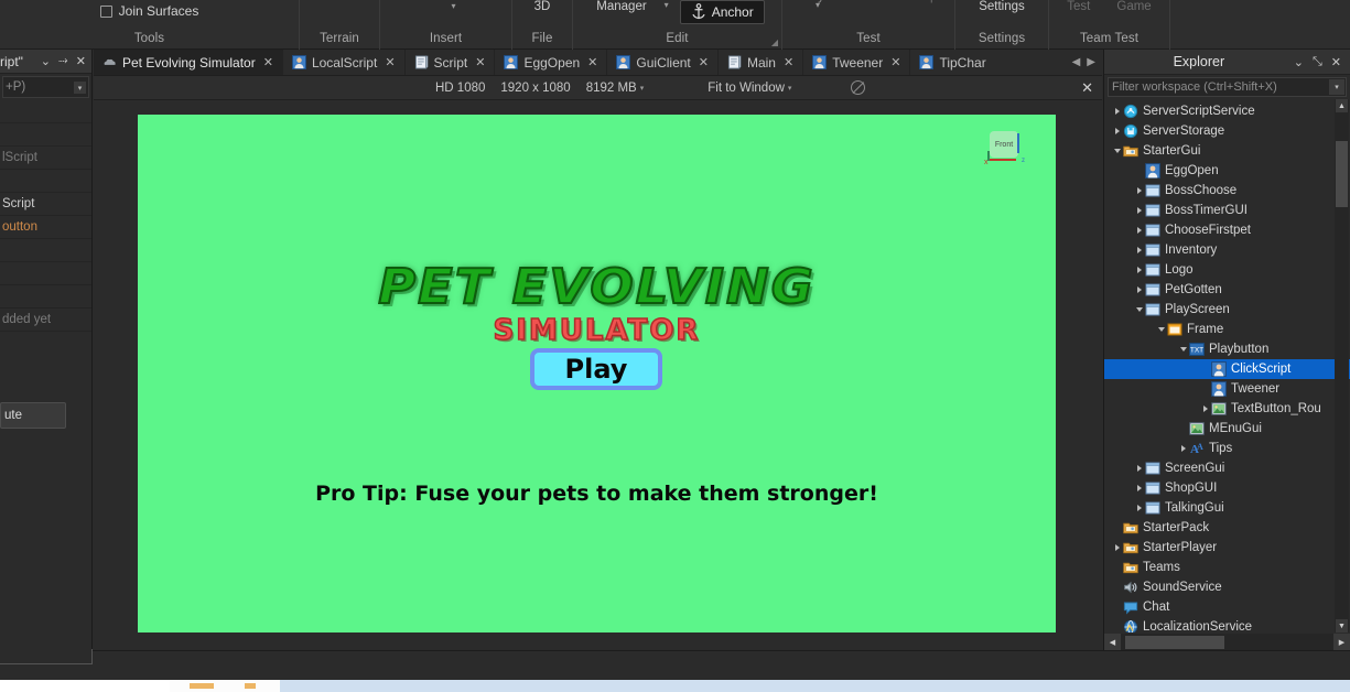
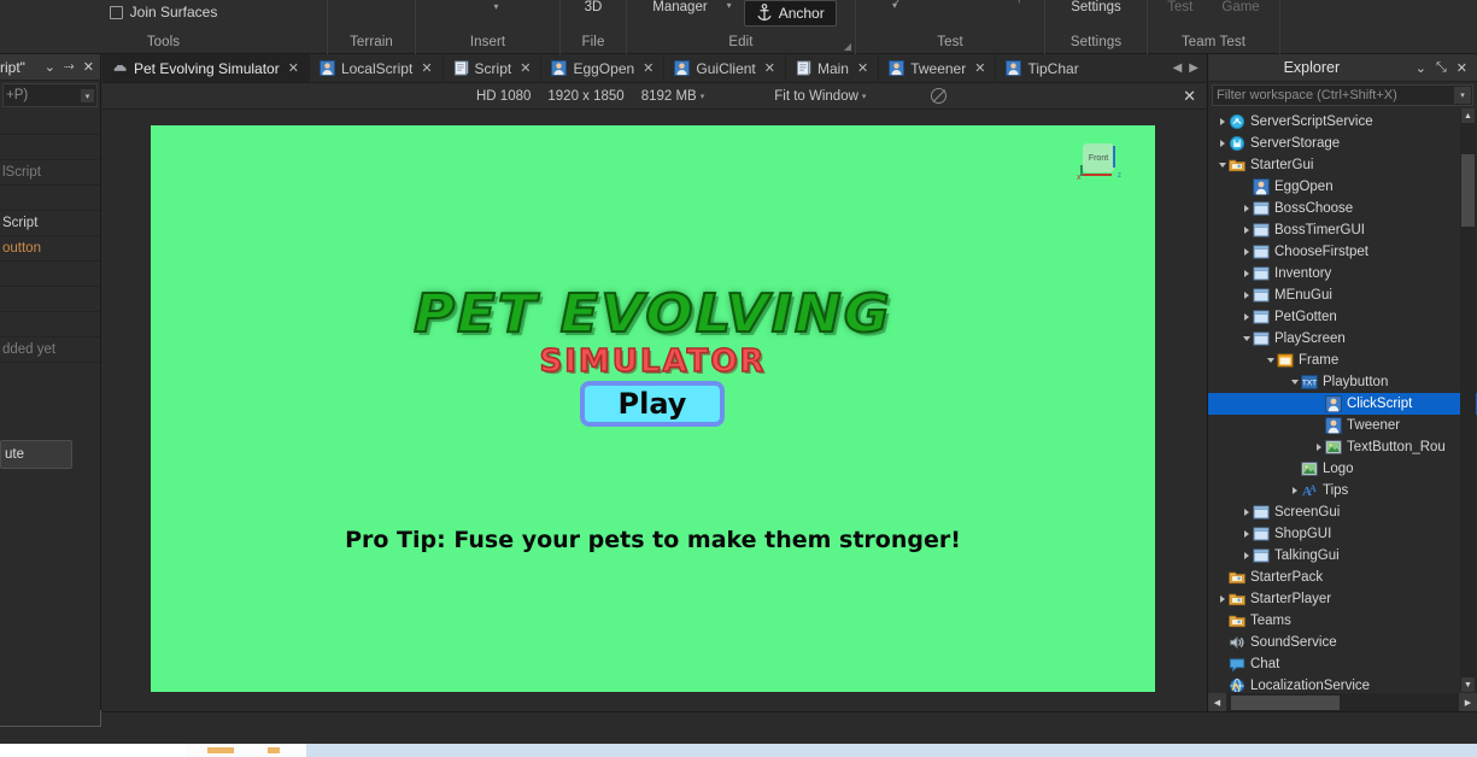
  Join Surfaces
  Tools
  Terrain
  ▾
  Insert
  3D
  File
  Manager
  ▾
  Anchor
  Edit
  ◢
  ▾
  Test
  Settings
  Settings
  Test
  Game
  Team Test
  ript"
  ⌄
  ⤑
  ✕
  +P)
  lScript
  Script
  outton
  dded yet
  ute
  Pet Evolving Simulator
  ✕
  LocalScript
  ✕
  Script
  ✕
  EggOpen
  ✕
  GuiClient
  ✕
  Main
  ✕
  Tweener
  ✕
  TipChar
  ◀
  ▶
  HD 1080
- 1920 x 1080
+ 1920 x 1850
  8192 MB
  Fit to Window
  ✕
  PET EVOLVING
  SIMULATOR
  Play
  Pro Tip: Fuse your pets to make them stronger!
  Explorer
  ⌄
  ⤡
  ✕
  Filter workspace (Ctrl+Shift+X)
  ServerScriptService
  ServerStorage
  StarterGui
  EggOpen
  BossChoose
  BossTimerGUI
  ChooseFirstpet
  Inventory
- Logo
+ MEnuGui
  PetGotten
  PlayScreen
  Frame
  Playbutton
  ClickScript
  Tweener
  TextButton_Rou
- MEnuGui
+ Logo
  A
  A
  Tips
  ScreenGui
  ShopGUI
  TalkingGui
  StarterPack
  StarterPlayer
  Teams
  SoundService
  Chat
  LocalizationService
